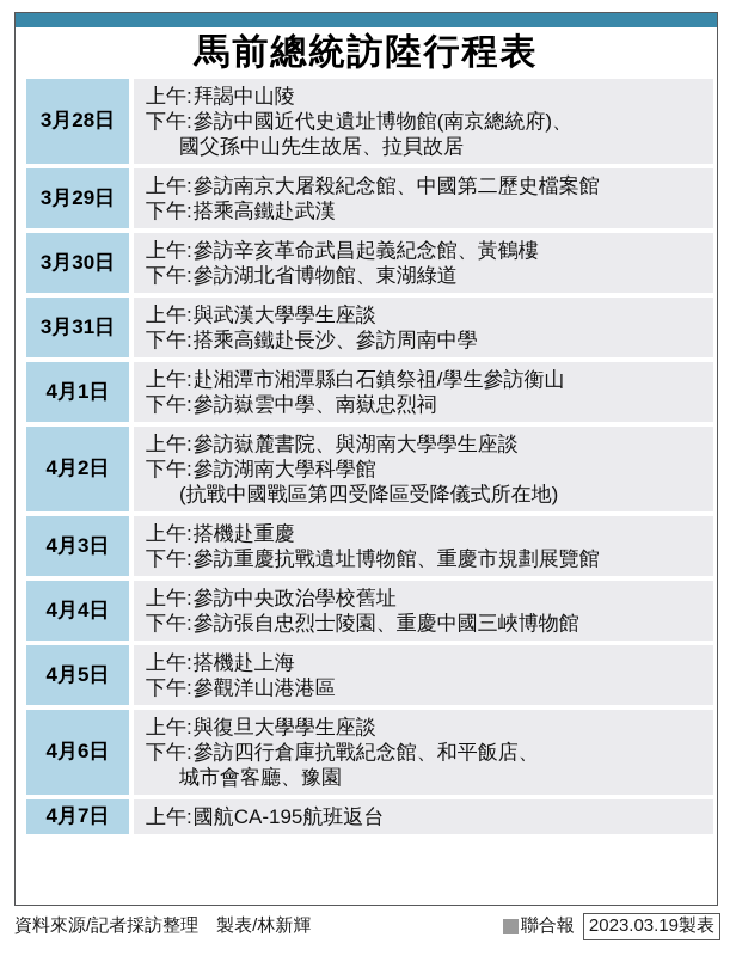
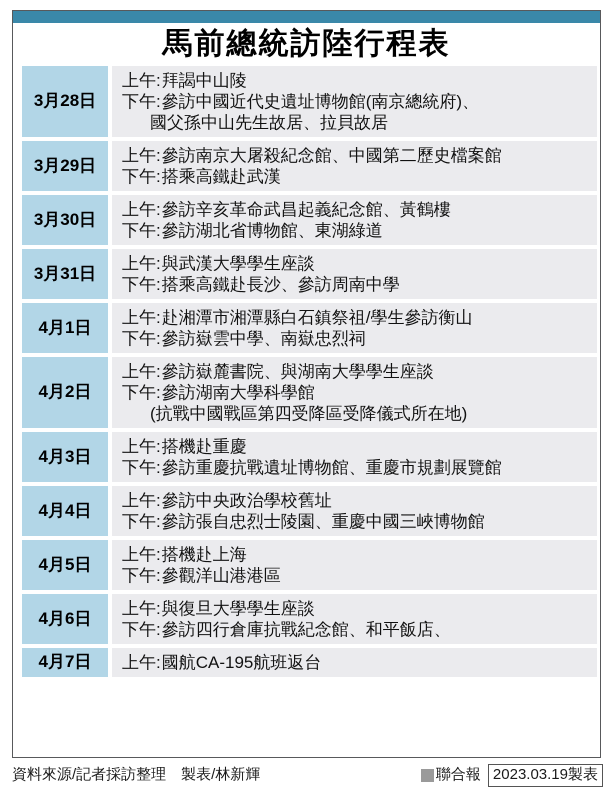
  馬前總統訪陸行程表
  3月28日
  上午:拜謁中山陵
  下午:參訪中國近代史遺址博物館(南京總統府)、
  國父孫中山先生故居、拉貝故居
  3月29日
  上午:參訪南京大屠殺紀念館、中國第二歷史檔案館
  下午:搭乘高鐵赴武漢
  3月30日
  上午:參訪辛亥革命武昌起義紀念館、黃鶴樓
  下午:參訪湖北省博物館、東湖綠道
  3月31日
  上午:與武漢大學學生座談
  下午:搭乘高鐵赴長沙、參訪周南中學
  4月1日
  上午:赴湘潭市湘潭縣白石鎮祭祖/學生參訪衡山
  下午:參訪嶽雲中學、南嶽忠烈祠
  4月2日
  上午:參訪嶽麓書院、與湖南大學學生座談
  下午:參訪湖南大學科學館
  (抗戰中國戰區第四受降區受降儀式所在地)
  4月3日
  上午:搭機赴重慶
  下午:參訪重慶抗戰遺址博物館、重慶市規劃展覽館
  4月4日
  上午:參訪中央政治學校舊址
  下午:參訪張自忠烈士陵園、重慶中國三峽博物館
  4月5日
  上午:搭機赴上海
  下午:參觀洋山港港區
  4月6日
  上午:與復旦大學學生座談
  下午:參訪四行倉庫抗戰紀念館、和平飯店、
- 城市會客廳、豫園
  4月7日
  上午:國航CA-195航班返台
  資料來源/記者採訪整理 製表/林新輝
  聯合報
  2023.03.19製表
